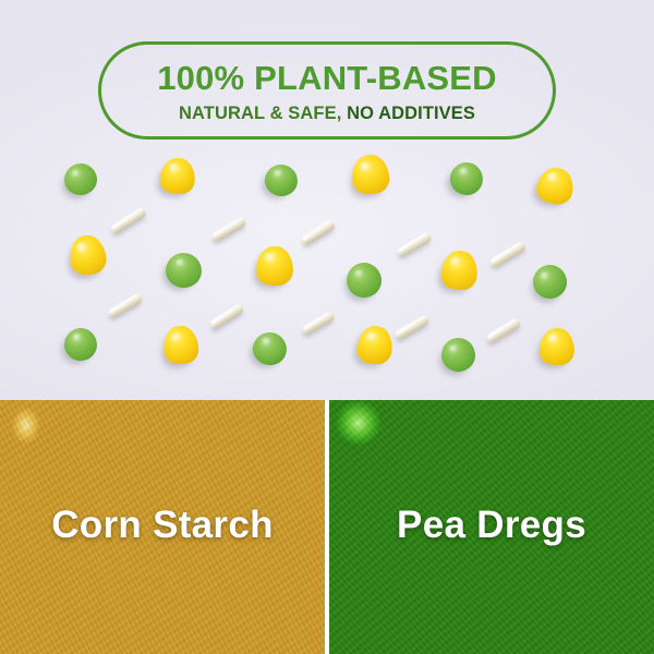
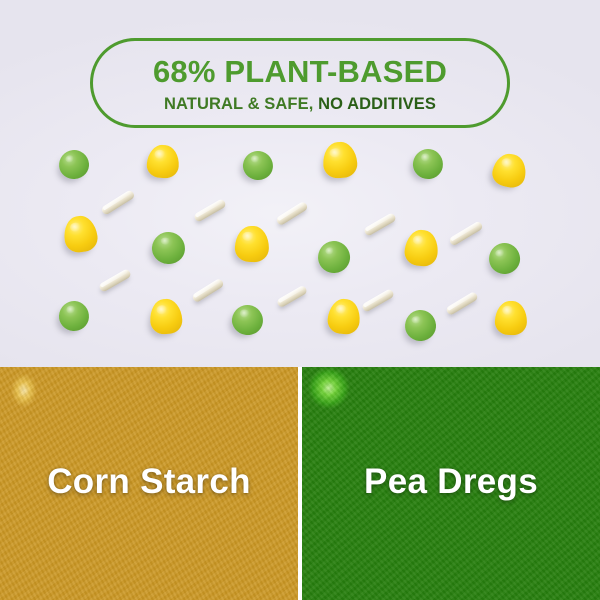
- 100% PLANT-BASED
+ 68% PLANT-BASED
  NATURAL & SAFE, NO ADDITIVES
  Corn Starch
  Pea Dregs
